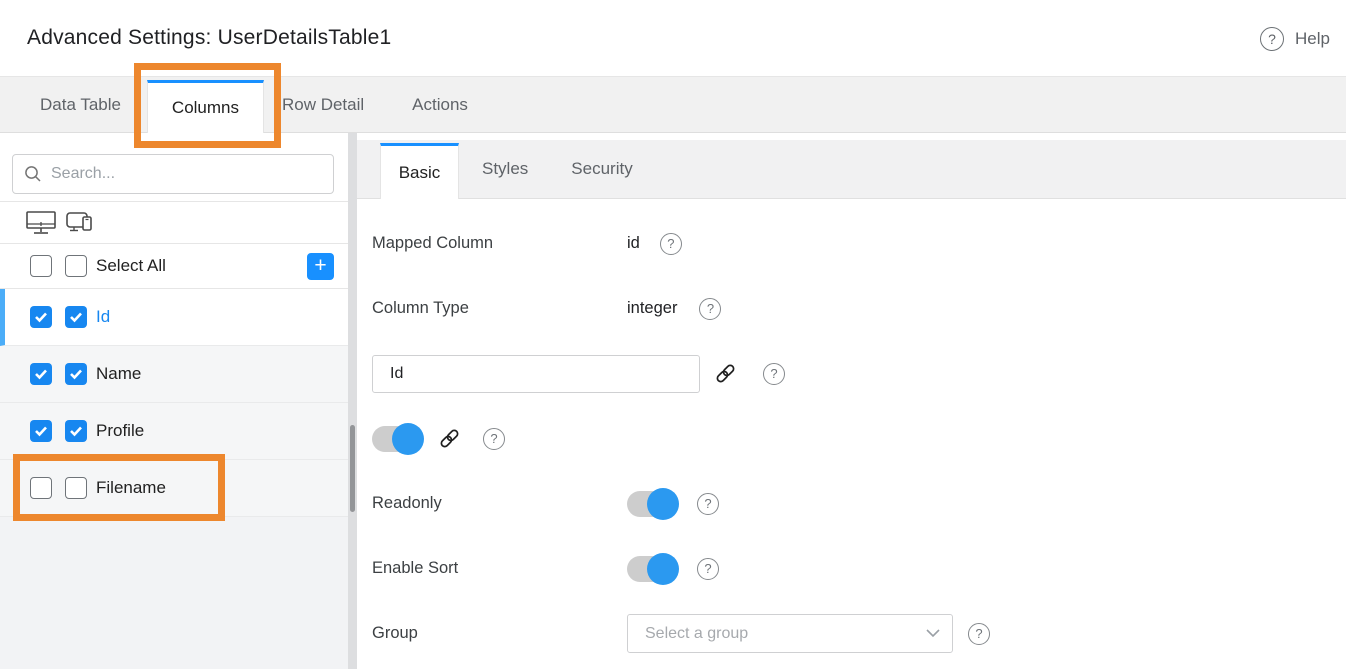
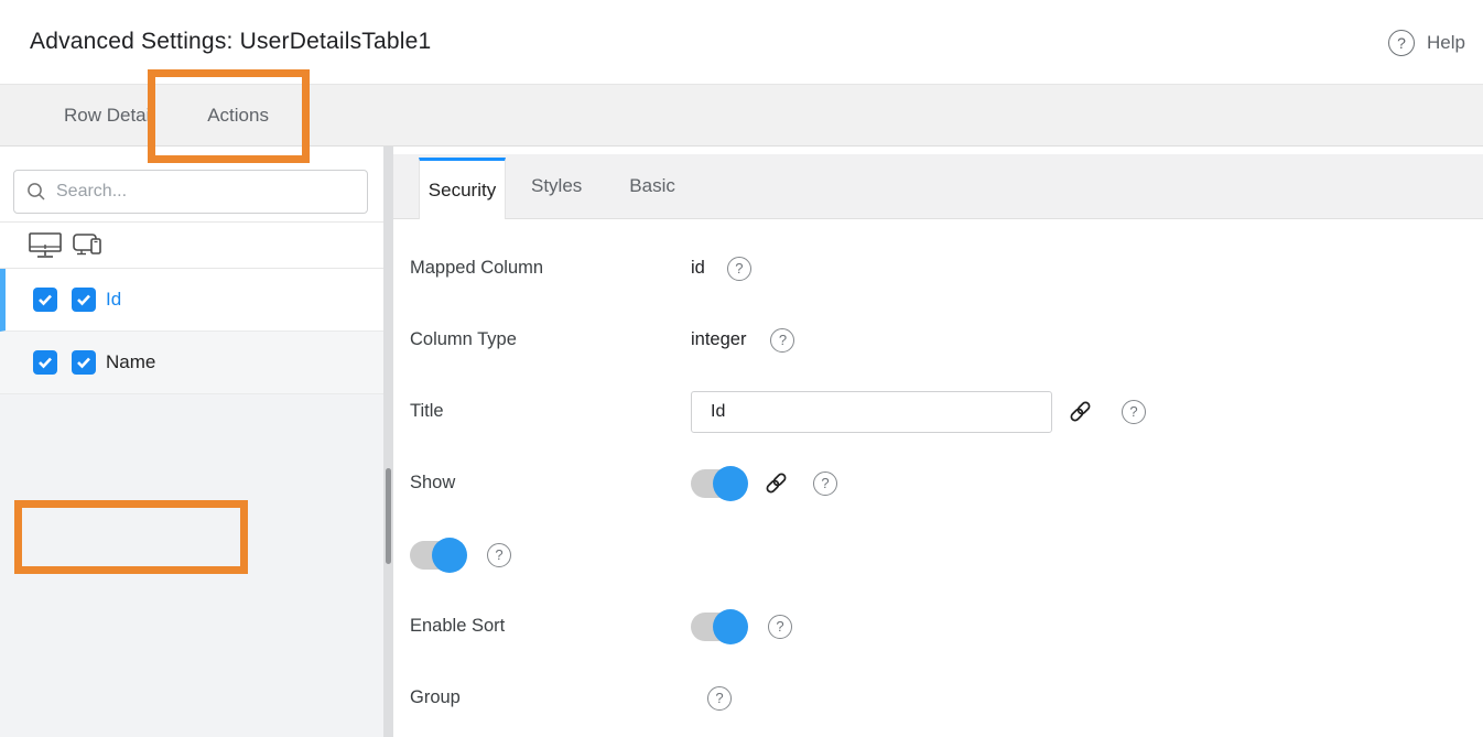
  Advanced Settings: UserDetailsTable1
  ?
  Help
- Data Table
- Columns
  Row Detail
  Actions
  Search...
- Select All
- +
  Id
  Name
- Profile
- Filename
- Basic
+ Security
  Styles
- Security
+ Basic
  Mapped Column
  id
  ?
  Column Type
  integer
  ?
+ Title
  Id
  ?
+ Show
  ?
- Readonly
  ?
  Enable Sort
  ?
  Group
- Select a group
  ?
